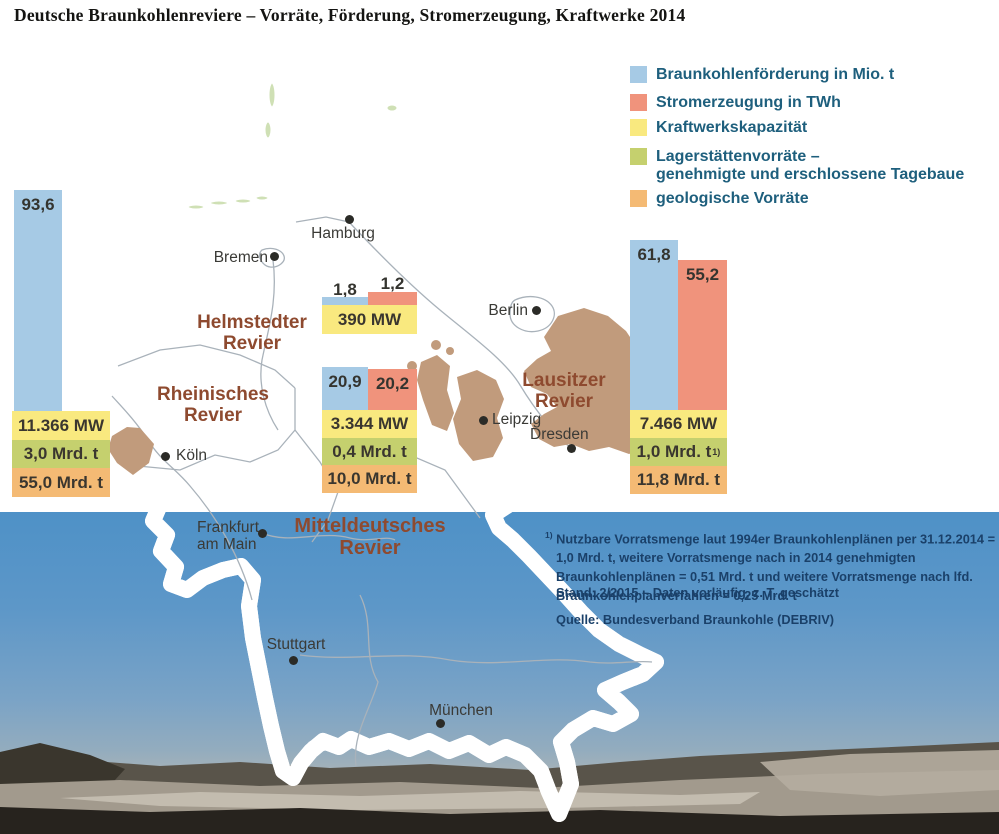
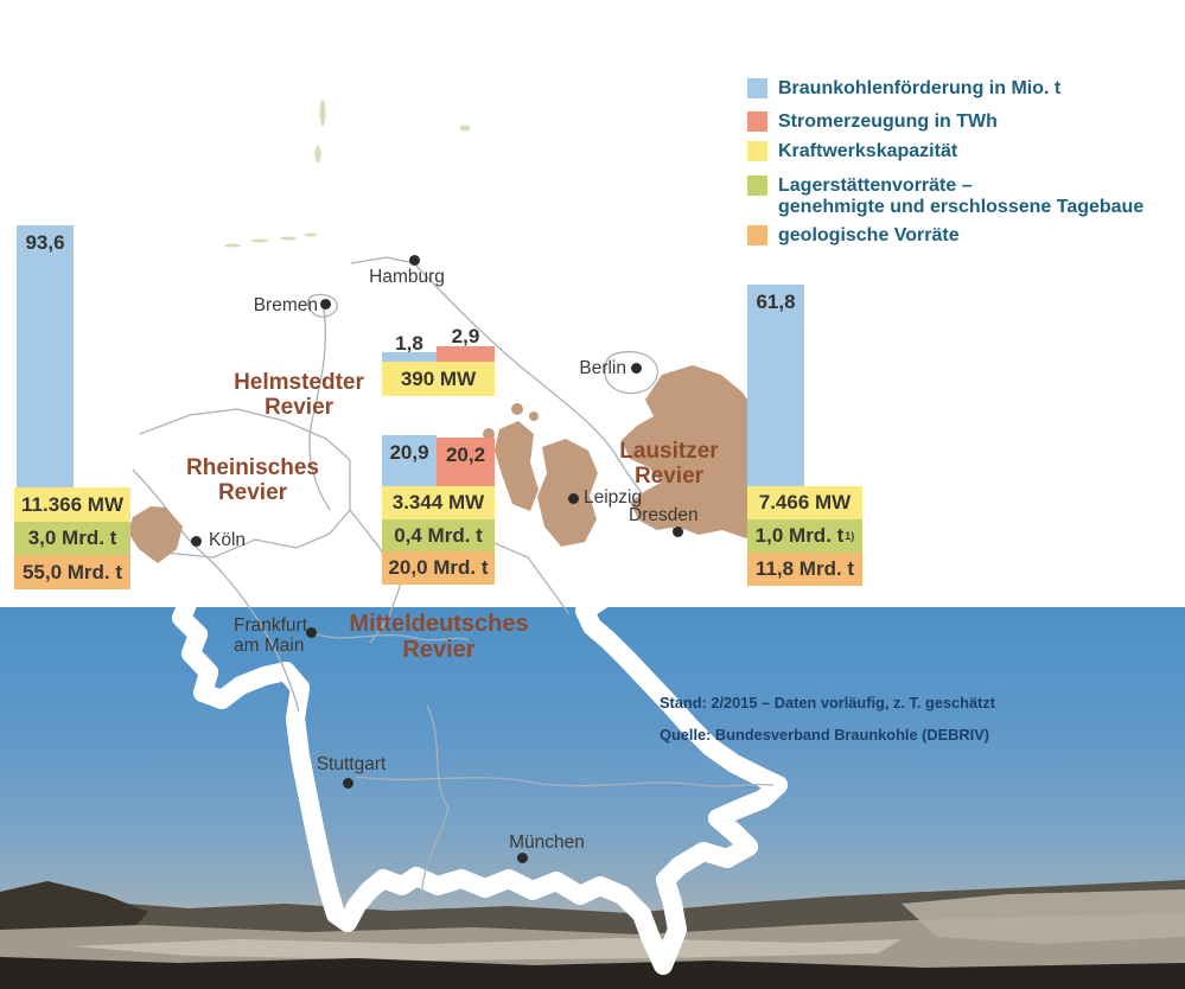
- Deutsche Braunkohlenreviere – Vorräte, Förderung, Stromerzeugung, Kraftwerke 2014
  Braunkohlenförderung in Mio. t
  Stromerzeugung in TWh
  Kraftwerkskapazität
  Lagerstättenvorräte –
  genehmigte und erschlossene Tagebaue
  geologische Vorräte
  Helmstedter
  Revier
  Rheinisches
  Revier
  Lausitzer
  Revier
  Mitteldeutsches
  Revier
  Hamburg
  Bremen
  Berlin
  Köln
  Leipzig
  Dresden
  Frankfurt am Main
  Stuttgart
  München
  93,6
  11.366 MW
  3,0 Mrd. t
  55,0 Mrd. t
  1,8
- 1,2
+ 2,9
  390 MW
  20,9
  20,2
  3.344 MW
  0,4 Mrd. t
- 10,0 Mrd. t
+ 20,0 Mrd. t
  61,8
- 55,2
  7.466 MW
  1,0 Mrd. t
  1)
  11,8 Mrd. t
- 1) Nutzbare Vorratsmenge laut 1994er Braunkohlenplänen per 31.12.2014 = 1,0 Mrd. t, weitere Vorratsmenge nach in 2014 genehmigten Braunkohlenplänen = 0,51 Mrd. t und weitere Vorratsmenge nach lfd. Braunkohlenplanverfahren = 0,25 Mrd. t
  Stand: 2/2015 – Daten vorläufig, z. T. geschätzt
  Quelle: Bundesverband Braunkohle (DEBRIV)
